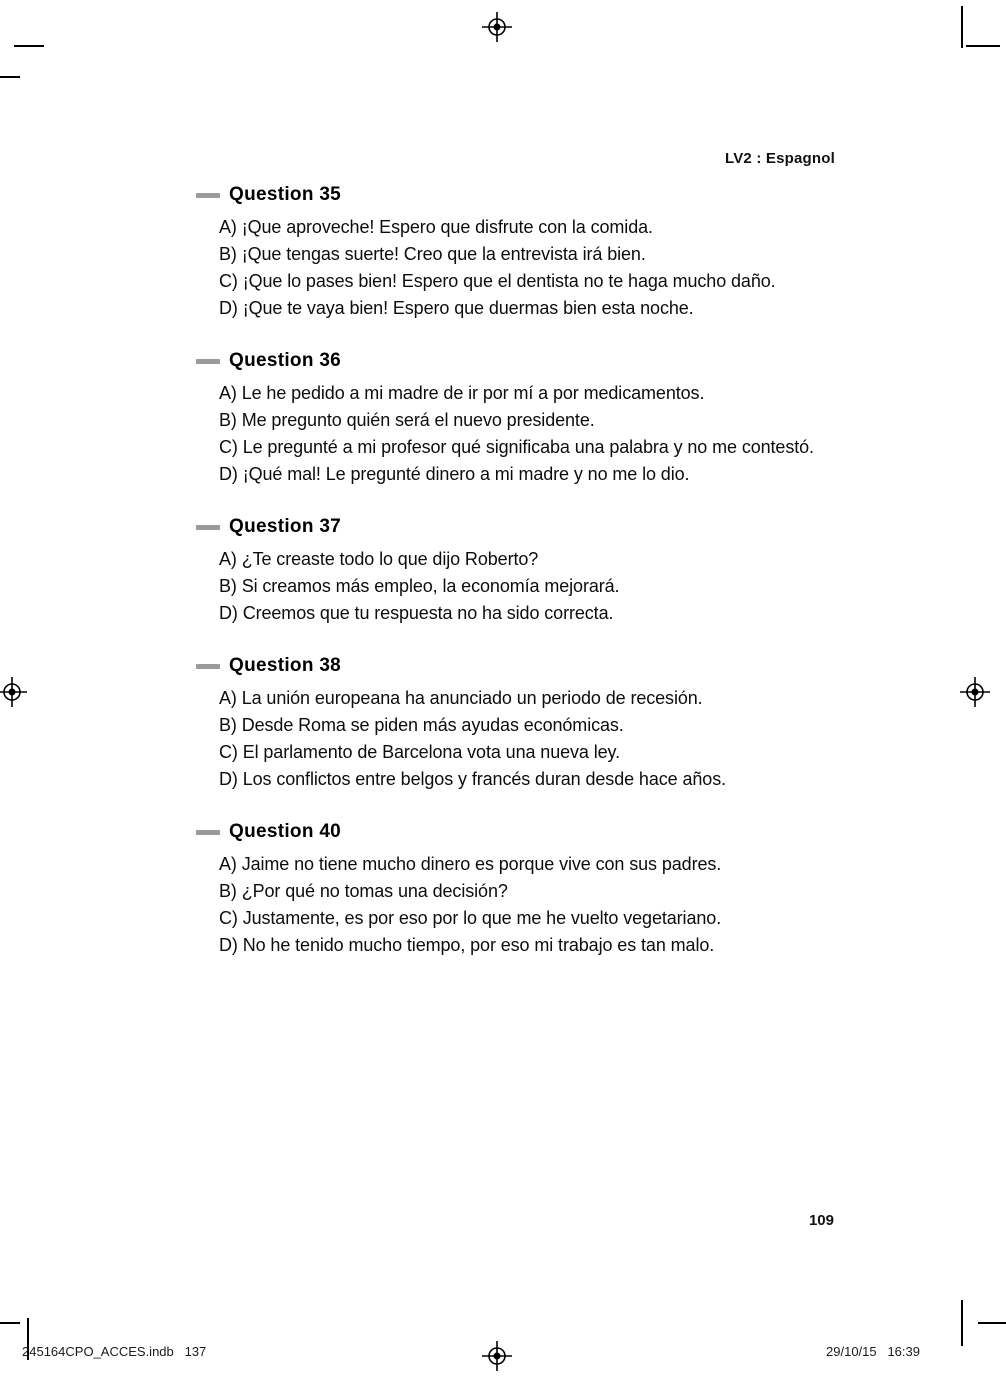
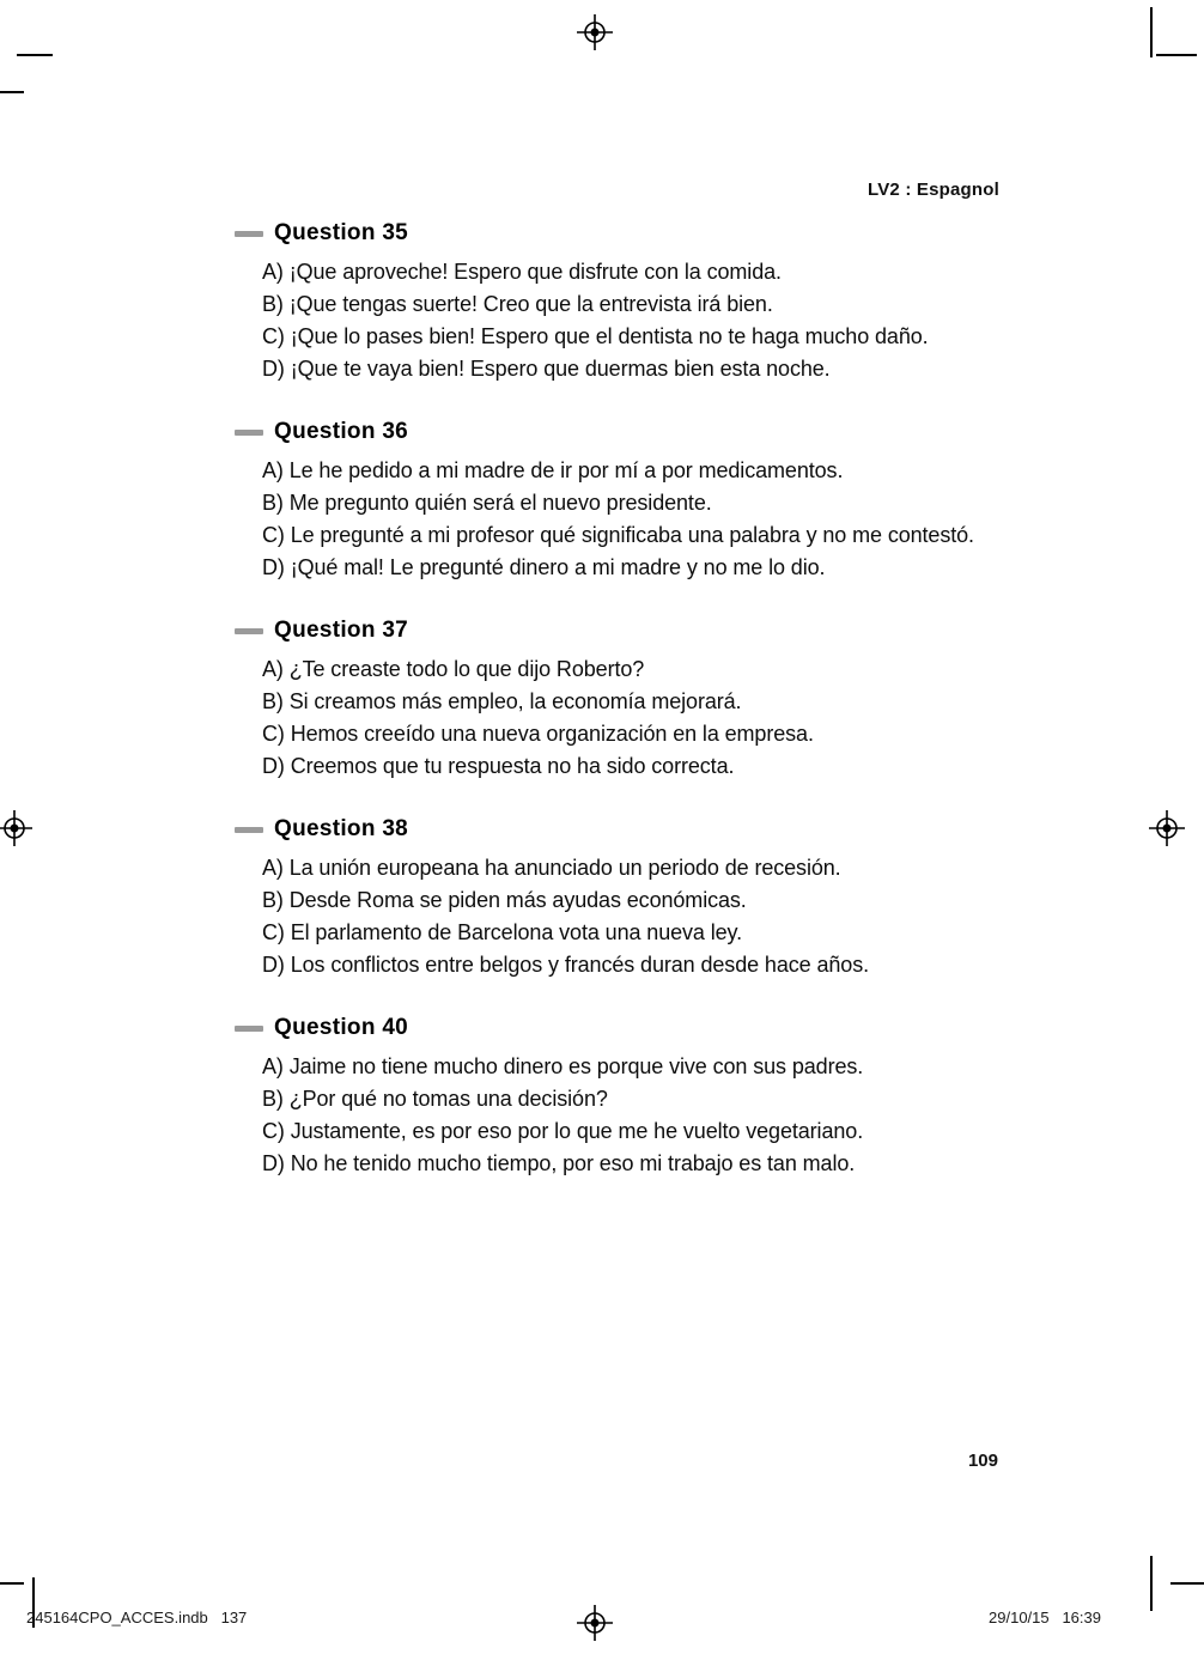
  LV2 : Espagnol
  Question 35
  A) ¡Que aproveche! Espero que disfrute con la comida.
  B) ¡Que tengas suerte! Creo que la entrevista irá bien.
  C) ¡Que lo pases bien! Espero que el dentista no te haga mucho daño.
  D) ¡Que te vaya bien! Espero que duermas bien esta noche.
  Question 36
  A) Le he pedido a mi madre de ir por mí a por medicamentos.
  B) Me pregunto quién será el nuevo presidente.
  C) Le pregunté a mi profesor qué significaba una palabra y no me contestó.
  D) ¡Qué mal! Le pregunté dinero a mi madre y no me lo dio.
  Question 37
  A) ¿Te creaste todo lo que dijo Roberto?
  B) Si creamos más empleo, la economía mejorará.
+ C) Hemos creeído una nueva organización en la empresa.
  D) Creemos que tu respuesta no ha sido correcta.
  Question 38
  A) La unión europeana ha anunciado un periodo de recesión.
  B) Desde Roma se piden más ayudas económicas.
  C) El parlamento de Barcelona vota una nueva ley.
  D) Los conflictos entre belgos y francés duran desde hace años.
  Question 40
  A) Jaime no tiene mucho dinero es porque vive con sus padres.
  B) ¿Por qué no tomas una decisión?
  C) Justamente, es por eso por lo que me he vuelto vegetariano.
  D) No he tenido mucho tiempo, por eso mi trabajo es tan malo.
  109
  245164CPO_ACCES.indb 137
  29/10/15 16:39
